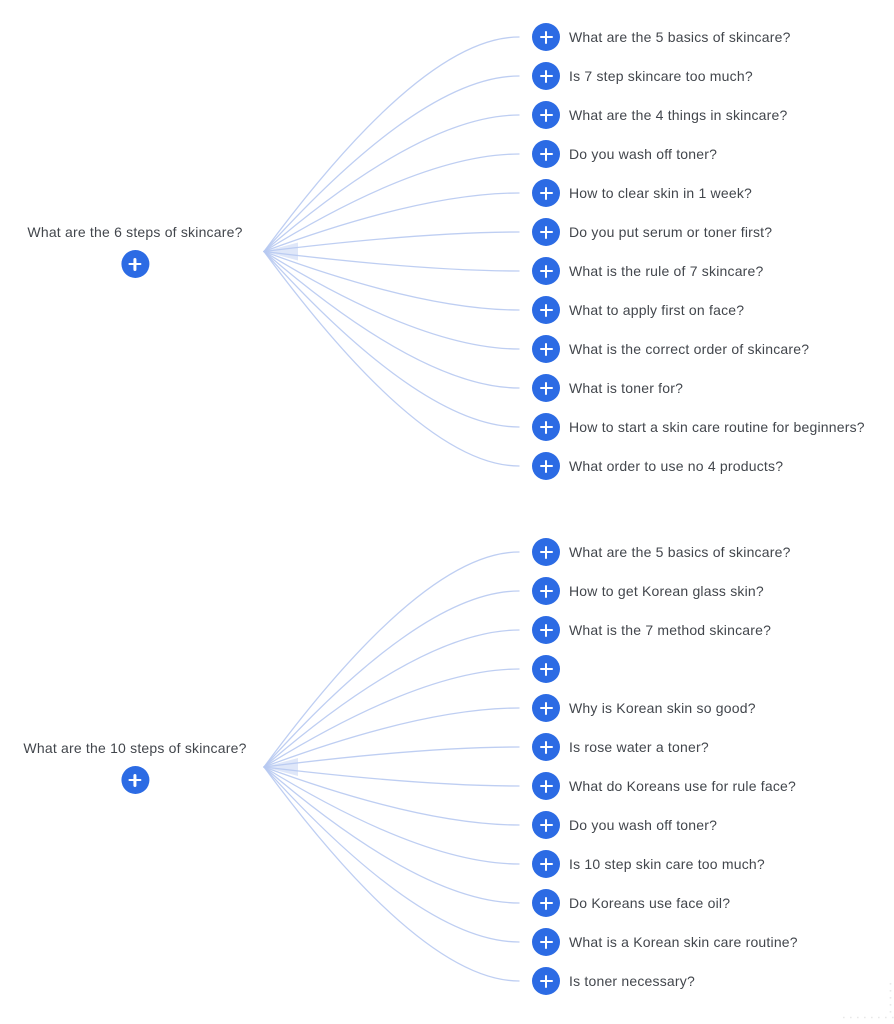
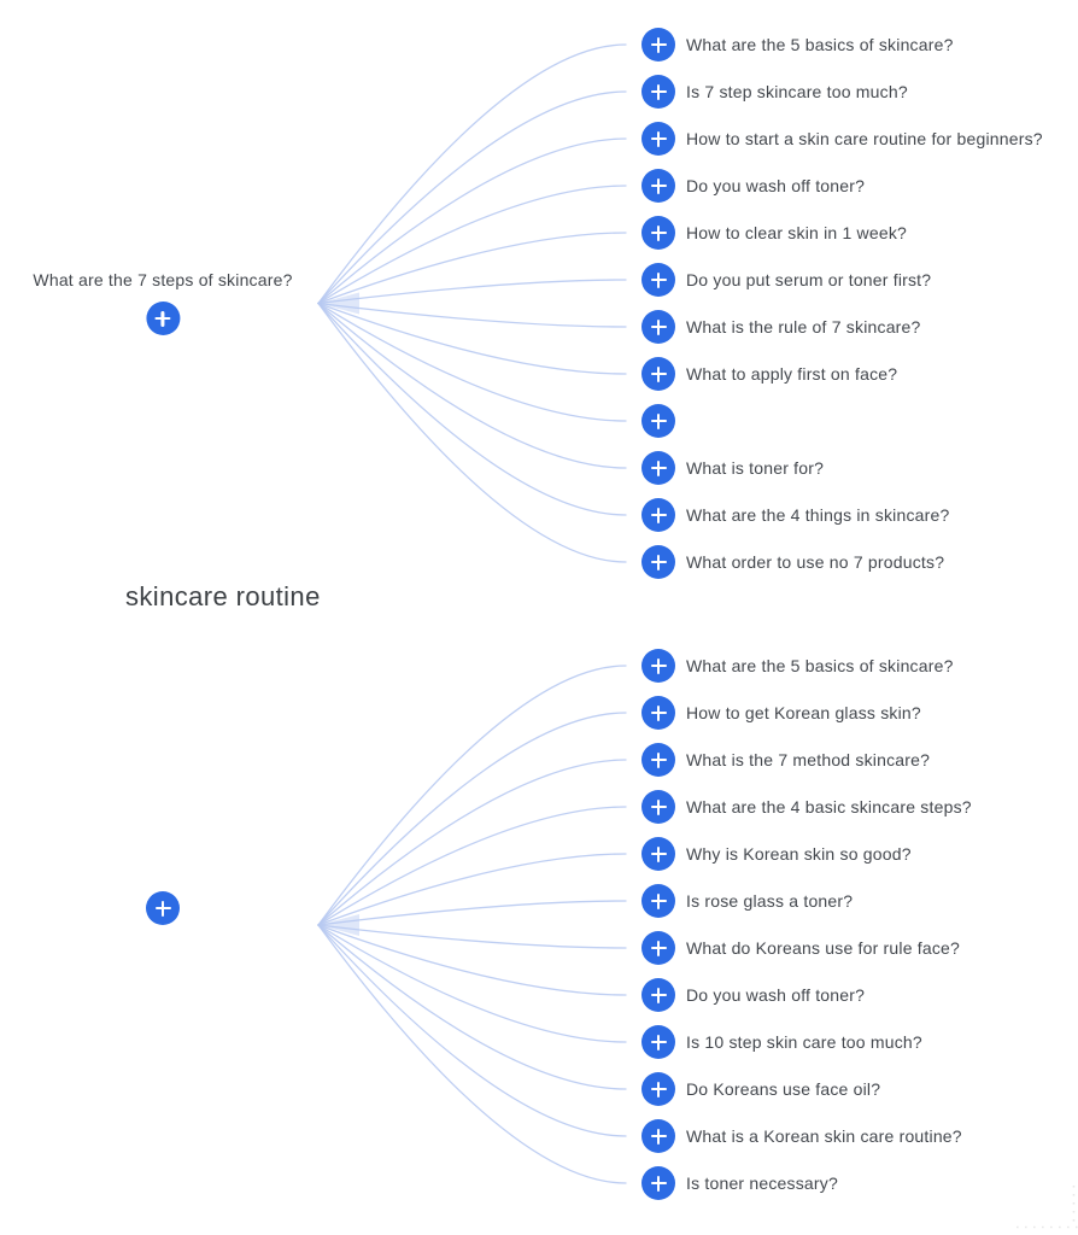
+ skincare routine
- What are the 6 steps of skincare?
+ What are the 7 steps of skincare?
- What are the 10 steps of skincare?
  What are the 5 basics of skincare?
  Is 7 step skincare too much?
- What are the 4 things in skincare?
+ How to start a skin care routine for beginners?
  Do you wash off toner?
  How to clear skin in 1 week?
  Do you put serum or toner first?
  What is the rule of 7 skincare?
  What to apply first on face?
- What is the correct order of skincare?
  What is toner for?
- How to start a skin care routine for beginners?
+ What are the 4 things in skincare?
- What order to use no 4 products?
+ What order to use no 7 products?
  What are the 5 basics of skincare?
  How to get Korean glass skin?
  What is the 7 method skincare?
+ What are the 4 basic skincare steps?
  Why is Korean skin so good?
- Is rose water a toner?
+ Is rose glass a toner?
  What do Koreans use for rule face?
  Do you wash off toner?
  Is 10 step skin care too much?
  Do Koreans use face oil?
  What is a Korean skin care routine?
  Is toner necessary?
